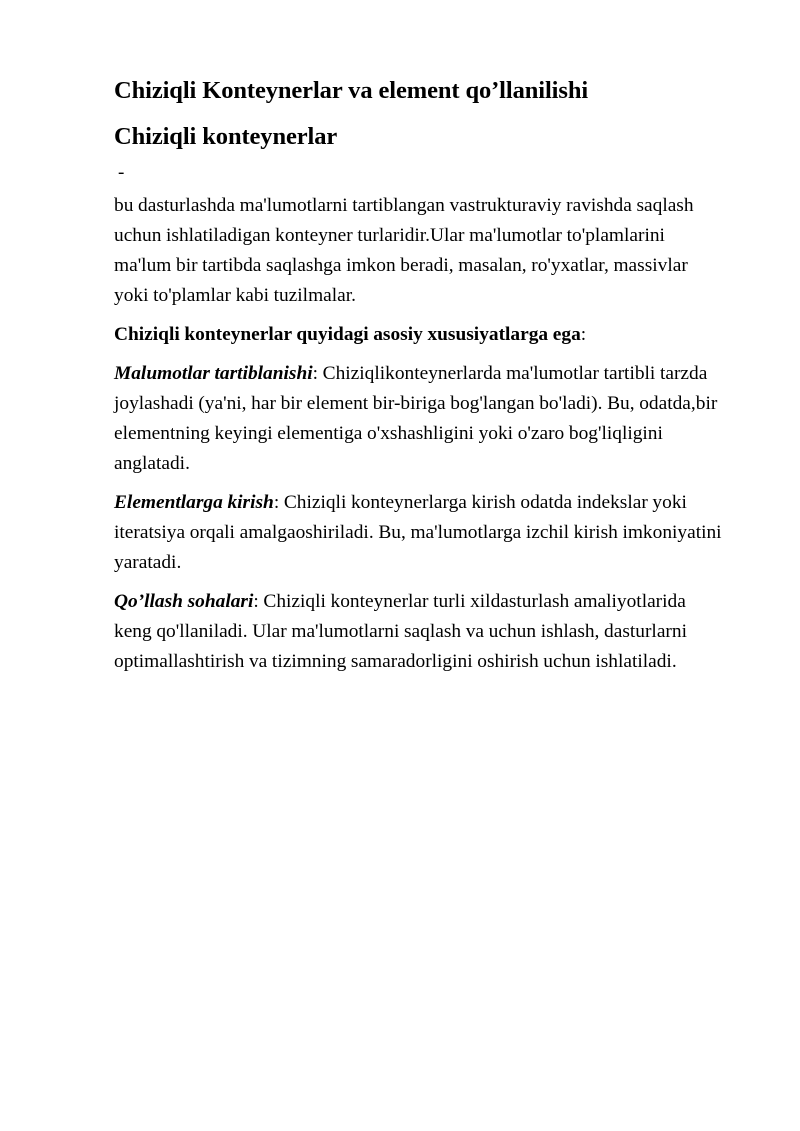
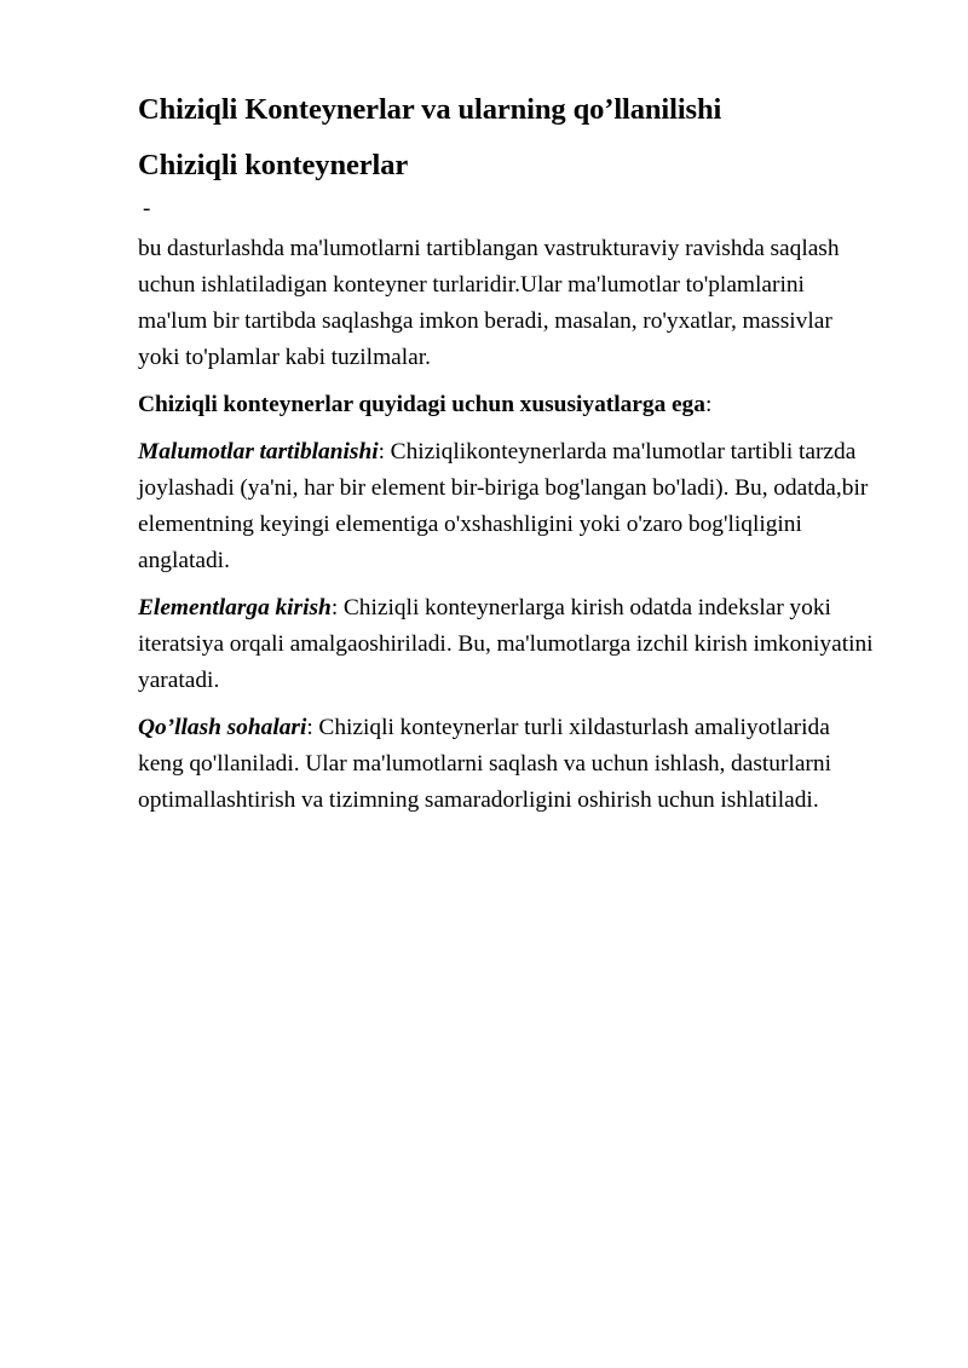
- Chiziqli Konteynerlar va element qo’llanilishi
+ Chiziqli Konteynerlar va ularning qo’llanilishi
  Chiziqli konteynerlar
  -
  bu dasturlashda ma'lumotlarni tartiblangan vastrukturaviy ravishda saqlash uchun ishlatiladigan konteyner turlaridir.Ular ma'lumotlar to'plamlarini ma'lum bir tartibda saqlashga imkon beradi, masalan, ro'yxatlar, massivlar yoki to'plamlar kabi tuzilmalar.
- Chiziqli konteynerlar quyidagi asosiy xususiyatlarga ega:
+ Chiziqli konteynerlar quyidagi uchun xususiyatlarga ega:
  Malumotlar tartiblanishi: Chiziqlikonteynerlarda ma'lumotlar tartibli tarzda joylashadi (ya'ni, har bir element bir-biriga bog'langan bo'ladi). Bu, odatda,bir elementning keyingi elementiga o'xshashligini yoki o'zaro bog'liqligini anglatadi.
  Elementlarga kirish: Chiziqli konteynerlarga kirish odatda indekslar yoki iteratsiya orqali amalgaoshiriladi. Bu, ma'lumotlarga izchil kirish imkoniyatini yaratadi.
  Qo’llash sohalari: Chiziqli konteynerlar turli xildasturlash amaliyotlarida keng qo'llaniladi. Ular ma'lumotlarni saqlash va uchun ishlash, dasturlarni optimallashtirish va tizimning samaradorligini oshirish uchun ishlatiladi.
